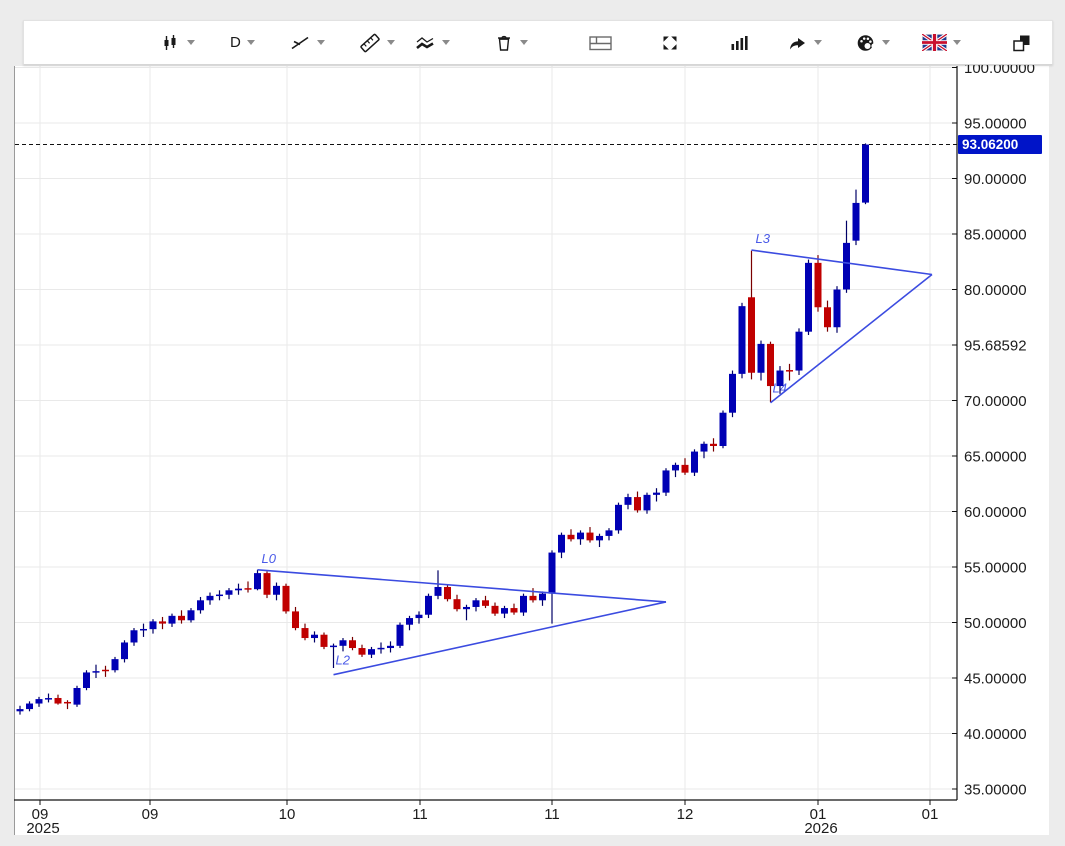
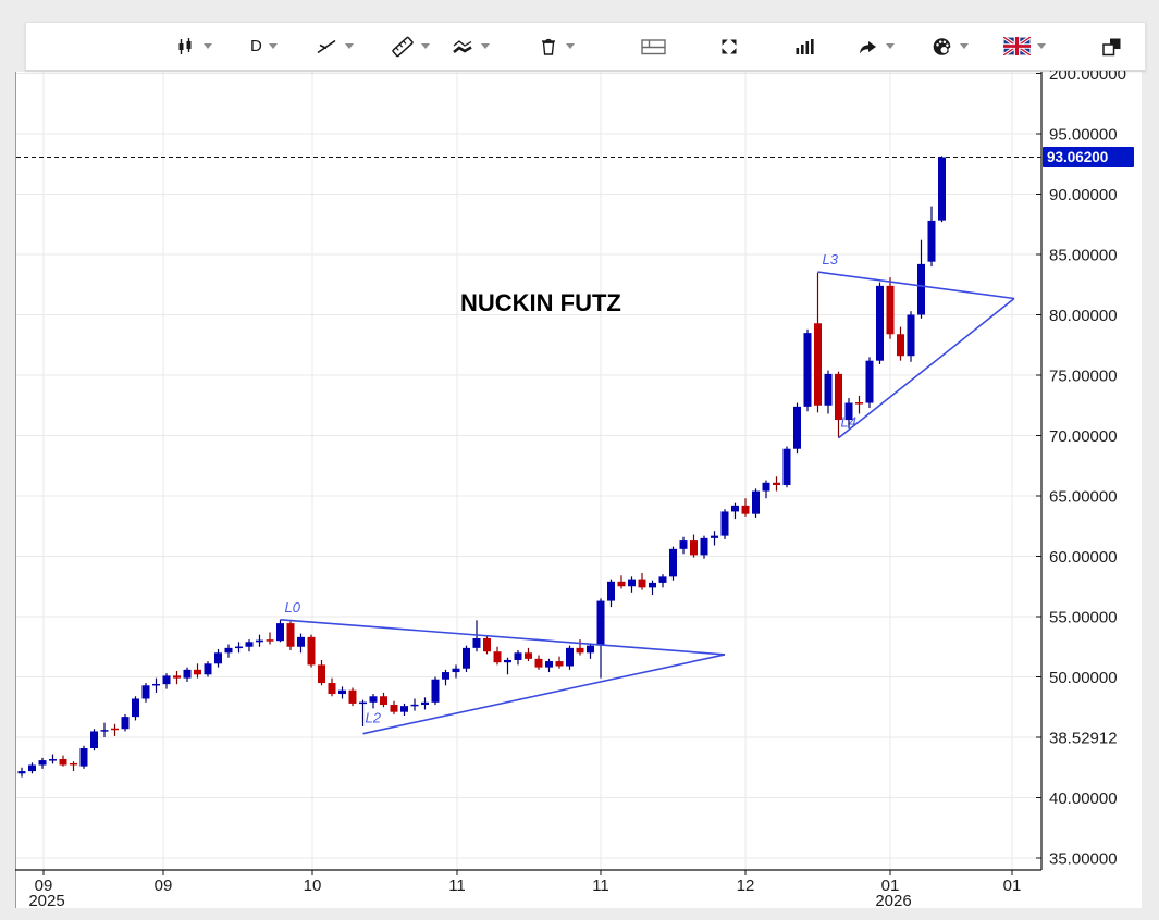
  L2
  L4
  L0
  L3
- 100.00000
+ 200.00000
  95.00000
  90.00000
  85.00000
  80.00000
- 95.68592
+ 75.00000
  70.00000
  65.00000
  60.00000
  55.00000
  50.00000
- 45.00000
+ 38.52912
  40.00000
  35.00000
  09
  2025
  09
  10
  11
  11
  12
  01
  2026
  01
  D
+ NUCKIN FUTZ
  93.06200
